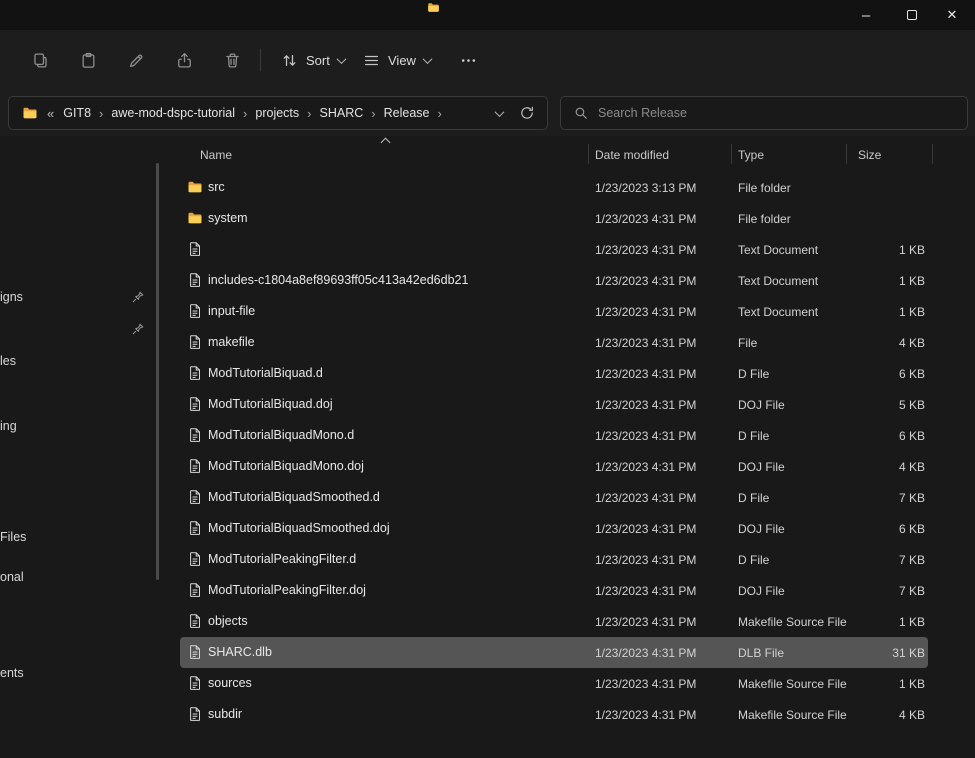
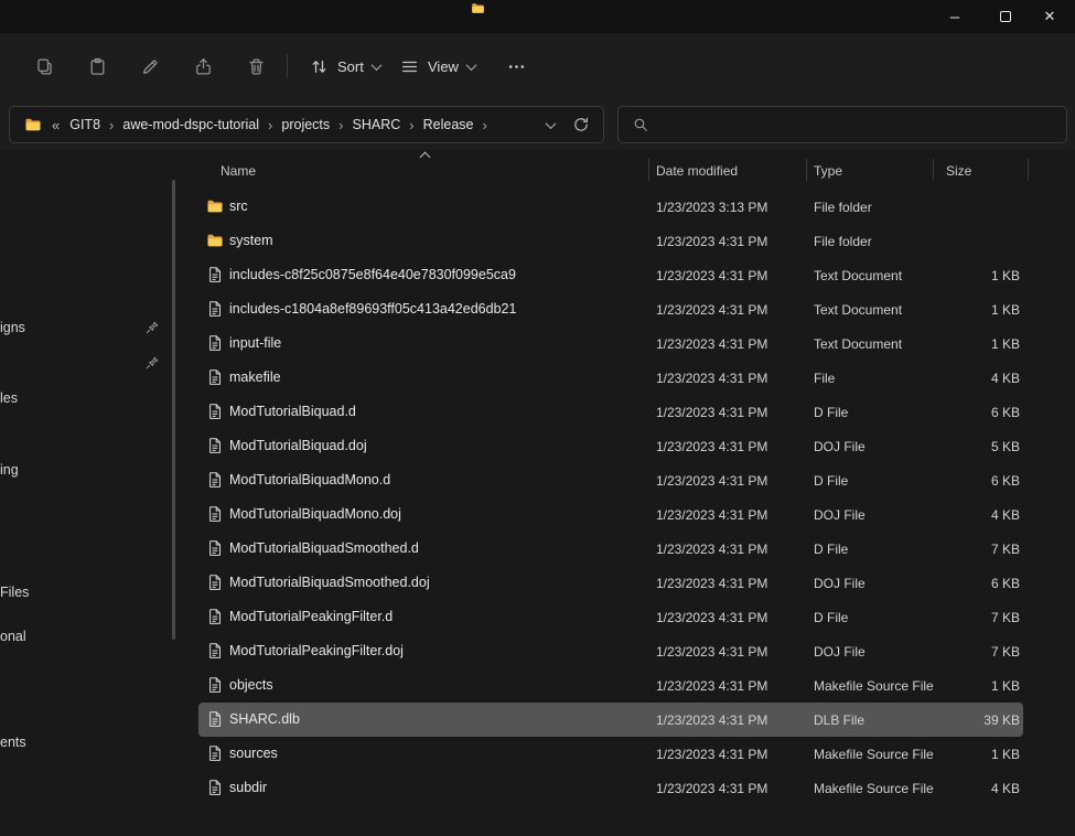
  –
  ✕
  Sort
  View
  «
  GIT8
  ›
  awe-mod-dspc-tutorial
  ›
  projects
  ›
  SHARC
  ›
  Release
  ›
- Search Release
  igns
  les
  ing
  Files
  onal
  ents
  Name
  Date modified
  Type
  Size
  src
  1/23/2023 3:13 PM
  File folder
  system
  1/23/2023 4:31 PM
  File folder
+ includes-c8f25c0875e8f64e40e7830f099e5ca9
  1/23/2023 4:31 PM
  Text Document
  1 KB
  includes-c1804a8ef89693ff05c413a42ed6db21
  1/23/2023 4:31 PM
  Text Document
  1 KB
  input-file
  1/23/2023 4:31 PM
  Text Document
  1 KB
  makefile
  1/23/2023 4:31 PM
  File
  4 KB
  ModTutorialBiquad.d
  1/23/2023 4:31 PM
  D File
  6 KB
  ModTutorialBiquad.doj
  1/23/2023 4:31 PM
  DOJ File
  5 KB
  ModTutorialBiquadMono.d
  1/23/2023 4:31 PM
  D File
  6 KB
  ModTutorialBiquadMono.doj
  1/23/2023 4:31 PM
  DOJ File
  4 KB
  ModTutorialBiquadSmoothed.d
  1/23/2023 4:31 PM
  D File
  7 KB
  ModTutorialBiquadSmoothed.doj
  1/23/2023 4:31 PM
  DOJ File
  6 KB
  ModTutorialPeakingFilter.d
  1/23/2023 4:31 PM
  D File
  7 KB
  ModTutorialPeakingFilter.doj
  1/23/2023 4:31 PM
  DOJ File
  7 KB
  objects
  1/23/2023 4:31 PM
  Makefile Source File
  1 KB
  SHARC.dlb
  1/23/2023 4:31 PM
  DLB File
- 31 KB
+ 39 KB
  sources
  1/23/2023 4:31 PM
  Makefile Source File
  1 KB
  subdir
  1/23/2023 4:31 PM
  Makefile Source File
  4 KB
